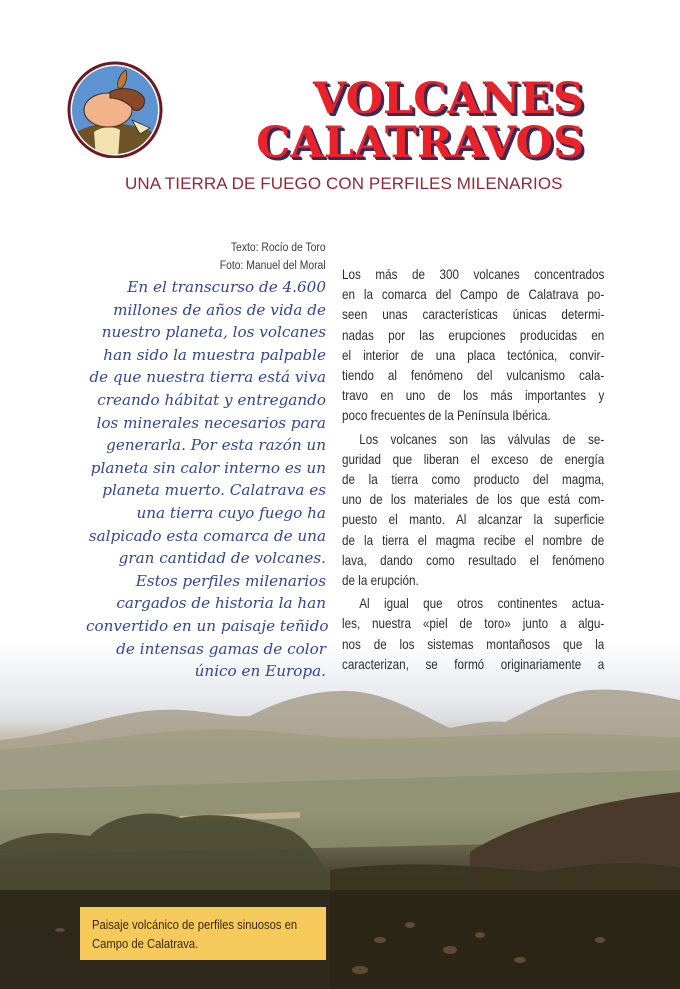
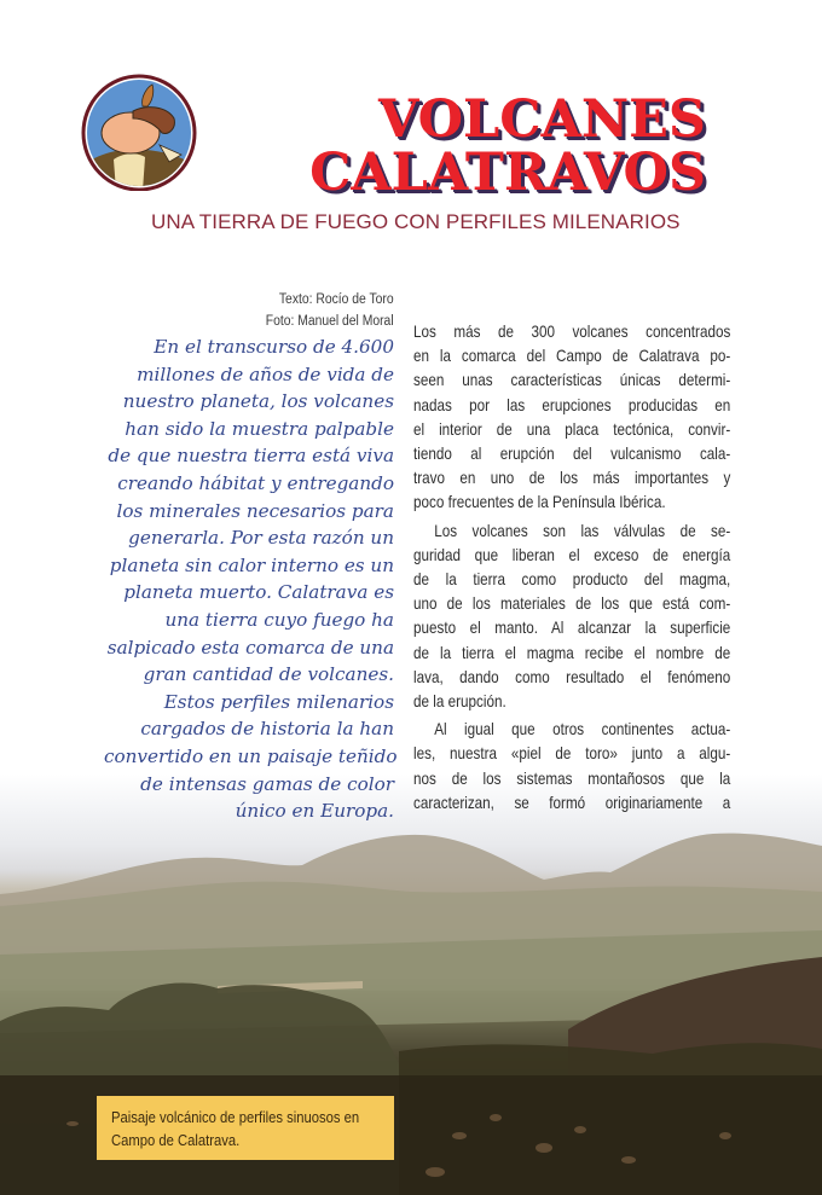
  VOLCANES
  CALATRAVOS
  UNA TIERRA DE FUEGO CON PERFILES MILENARIOS
  Texto: Rocío de Toro
  Foto: Manuel del Moral
  En el transcurso de 4.600
  millones de años de vida de
  nuestro planeta, los volcanes
  han sido la muestra palpable
  de que nuestra tierra está viva
  creando hábitat y entregando
  los minerales necesarios para
  generarla. Por esta razón un
  planeta sin calor interno es un
  planeta muerto. Calatrava es
  una tierra cuyo fuego ha
  salpicado esta comarca de una
  gran cantidad de volcanes.
  Estos perfiles milenarios
  cargados de historia la han
  convertido en un paisaje teñido
  de intensas gamas de color
  único en Europa.
  Los más de 300 volcanes concentrados
  en la comarca del Campo de Calatrava po-
  seen unas características únicas determi-
  nadas por las erupciones producidas en
  el interior de una placa tectónica, convir-
- tiendo al fenómeno del vulcanismo cala-
+ tiendo al erupción del vulcanismo cala-
  travo en uno de los más importantes y
  poco frecuentes de la Península Ibérica.
  Los volcanes son las válvulas de se-
  guridad que liberan el exceso de energía
  de la tierra como producto del magma,
  uno de los materiales de los que está com-
  puesto el manto. Al alcanzar la superficie
  de la tierra el magma recibe el nombre de
  lava, dando como resultado el fenómeno
  de la erupción.
  Al igual que otros continentes actua-
  les, nuestra «piel de toro» junto a algu-
  nos de los sistemas montañosos que la
  caracterizan, se formó originariamente a
  Paisaje volcánico de perfiles sinuosos en
  Campo de Calatrava.
